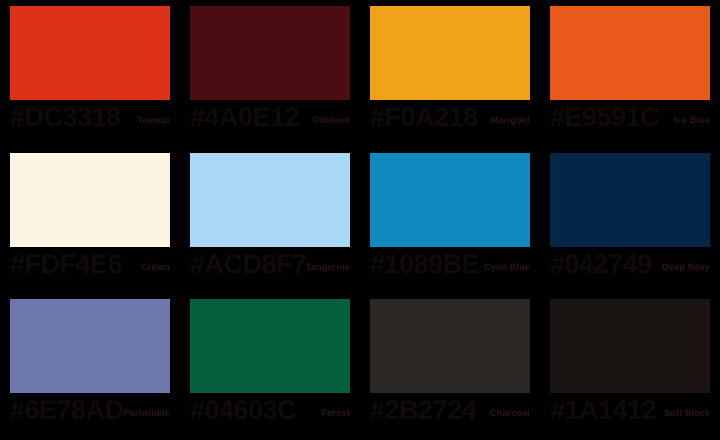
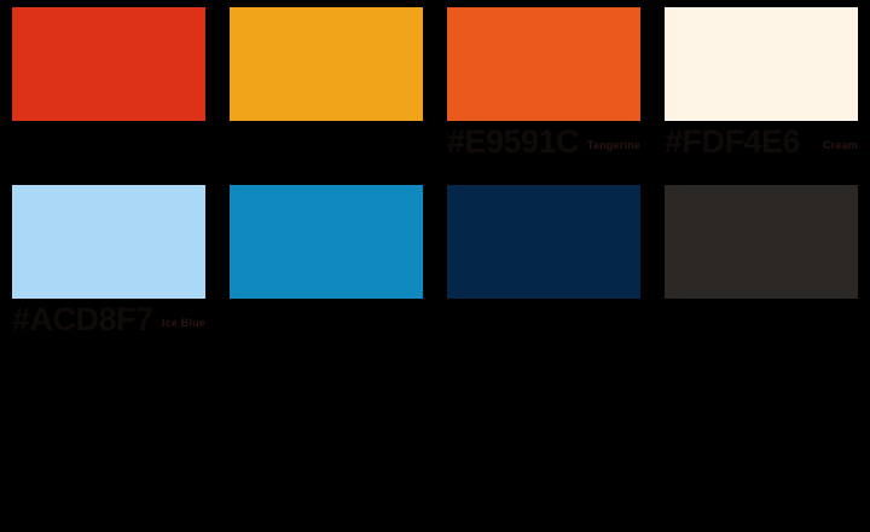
- Tomato
- Oxblood
- Marigold
- Ice Blue
+ Tangerine
  Cream
- Tangerine
+ Ice Blue
- Cyan Blue
- Deep Navy
- Periwinkle
- Forest
- Charcoal
- Soft Black
